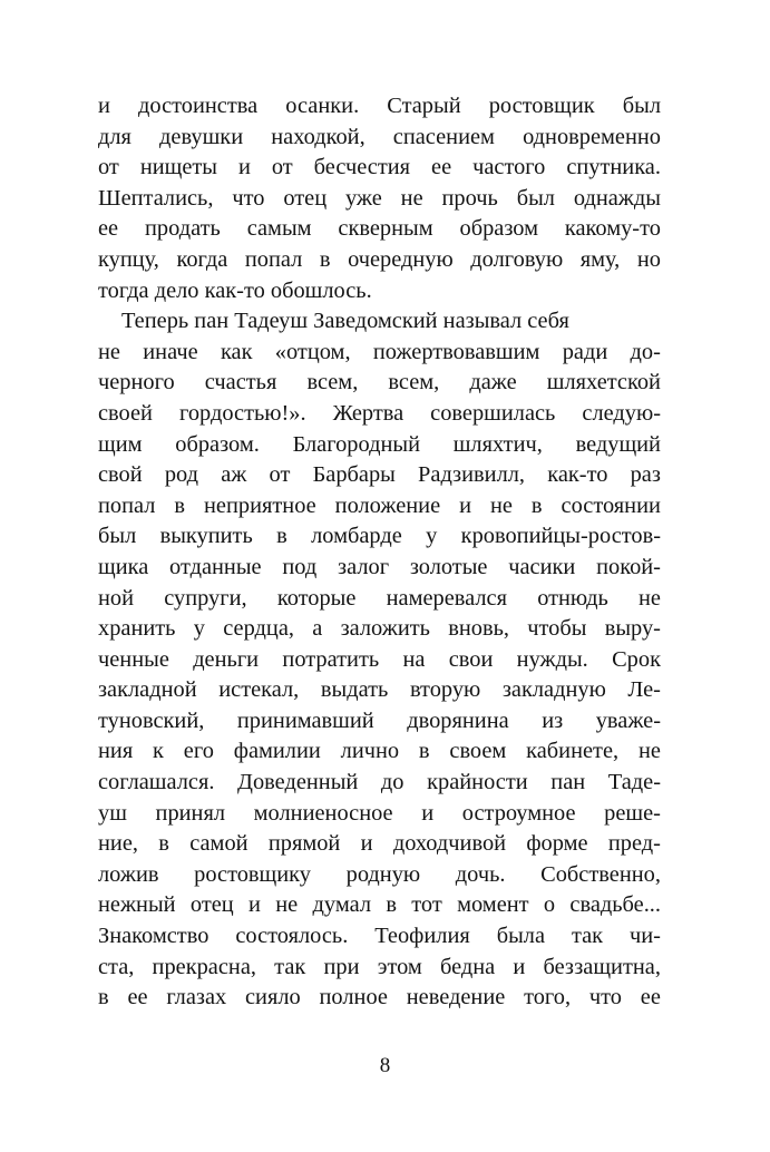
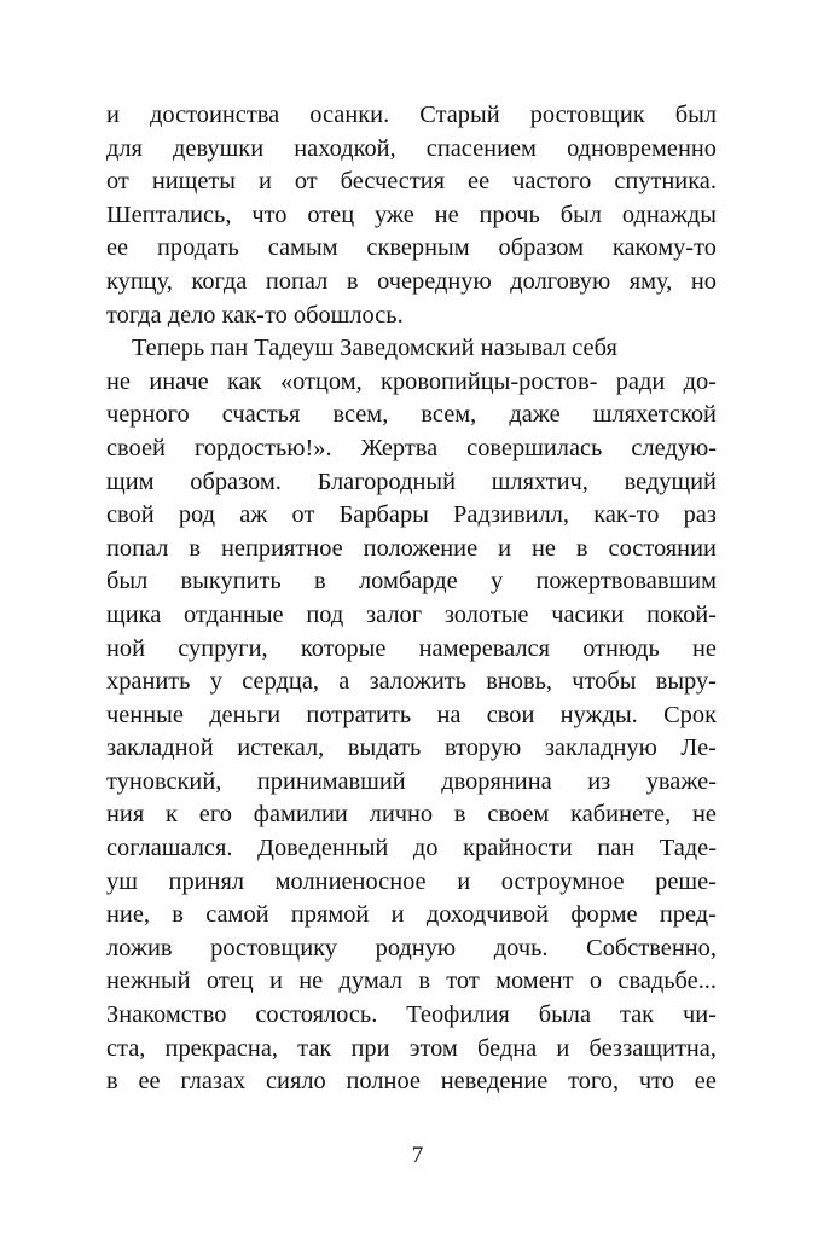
  и
  достоинства
  осанки.
  Старый
  ростовщик
  был
  для
  девушки
  находкой,
  спасением
  одновременно
  от
  нищеты
  и
  от
  бесчестия
  ее
  частого
  спутника.
  Шептались,
  что
  отец
  уже
  не
  прочь
  был
  однажды
  ее
  продать
  самым
  скверным
  образом
  какому-то
  купцу,
  когда
  попал
  в
  очередную
  долговую
  яму,
  но
  тогда дело как-то обошлось.
  Теперь пан Тадеуш Заведомский называл себя
  не
  иначе
  как
  «отцом,
- пожертвовавшим
+ кровопийцы-ростов-
  ради
  до-
  черного
  счастья
  всем,
  всем,
  даже
  шляхетской
  своей
  гордостью!».
  Жертва
  совершилась
  следую-
  щим
  образом.
  Благородный
  шляхтич,
  ведущий
  свой
  род
  аж
  от
  Барбары
  Радзивилл,
  как-то
  раз
  попал
  в
  неприятное
  положение
  и
  не
  в
  состоянии
  был
  выкупить
  в
  ломбарде
  у
- кровопийцы-ростов-
+ пожертвовавшим
  щика
  отданные
  под
  залог
  золотые
  часики
  покой-
  ной
  супруги,
  которые
  намеревался
  отнюдь
  не
  хранить
  у
  сердца,
  а
  заложить
  вновь,
  чтобы
  выру-
  ченные
  деньги
  потратить
  на
  свои
  нужды.
  Срок
  закладной
  истекал,
  выдать
  вторую
  закладную
  Ле-
  туновский,
  принимавший
  дворянина
  из
  уваже-
  ния
  к
  его
  фамилии
  лично
  в
  своем
  кабинете,
  не
  соглашался.
  Доведенный
  до
  крайности
  пан
  Таде-
  уш
  принял
  молниеносное
  и
  остроумное
  реше-
  ние,
  в
  самой
  прямой
  и
  доходчивой
  форме
  пред-
  ложив
  ростовщику
  родную
  дочь.
  Собственно,
  нежный
  отец
  и
  не
  думал
  в
  тот
  момент
  о
  свадьбе...
  Знакомство
  состоялось.
  Теофилия
  была
  так
  чи-
  ста,
  прекрасна,
  так
  при
  этом
  бедна
  и
  беззащитна,
  в
  ее
  глазах
  сияло
  полное
  неведение
  того,
  что
  ее
- 8
+ 7
